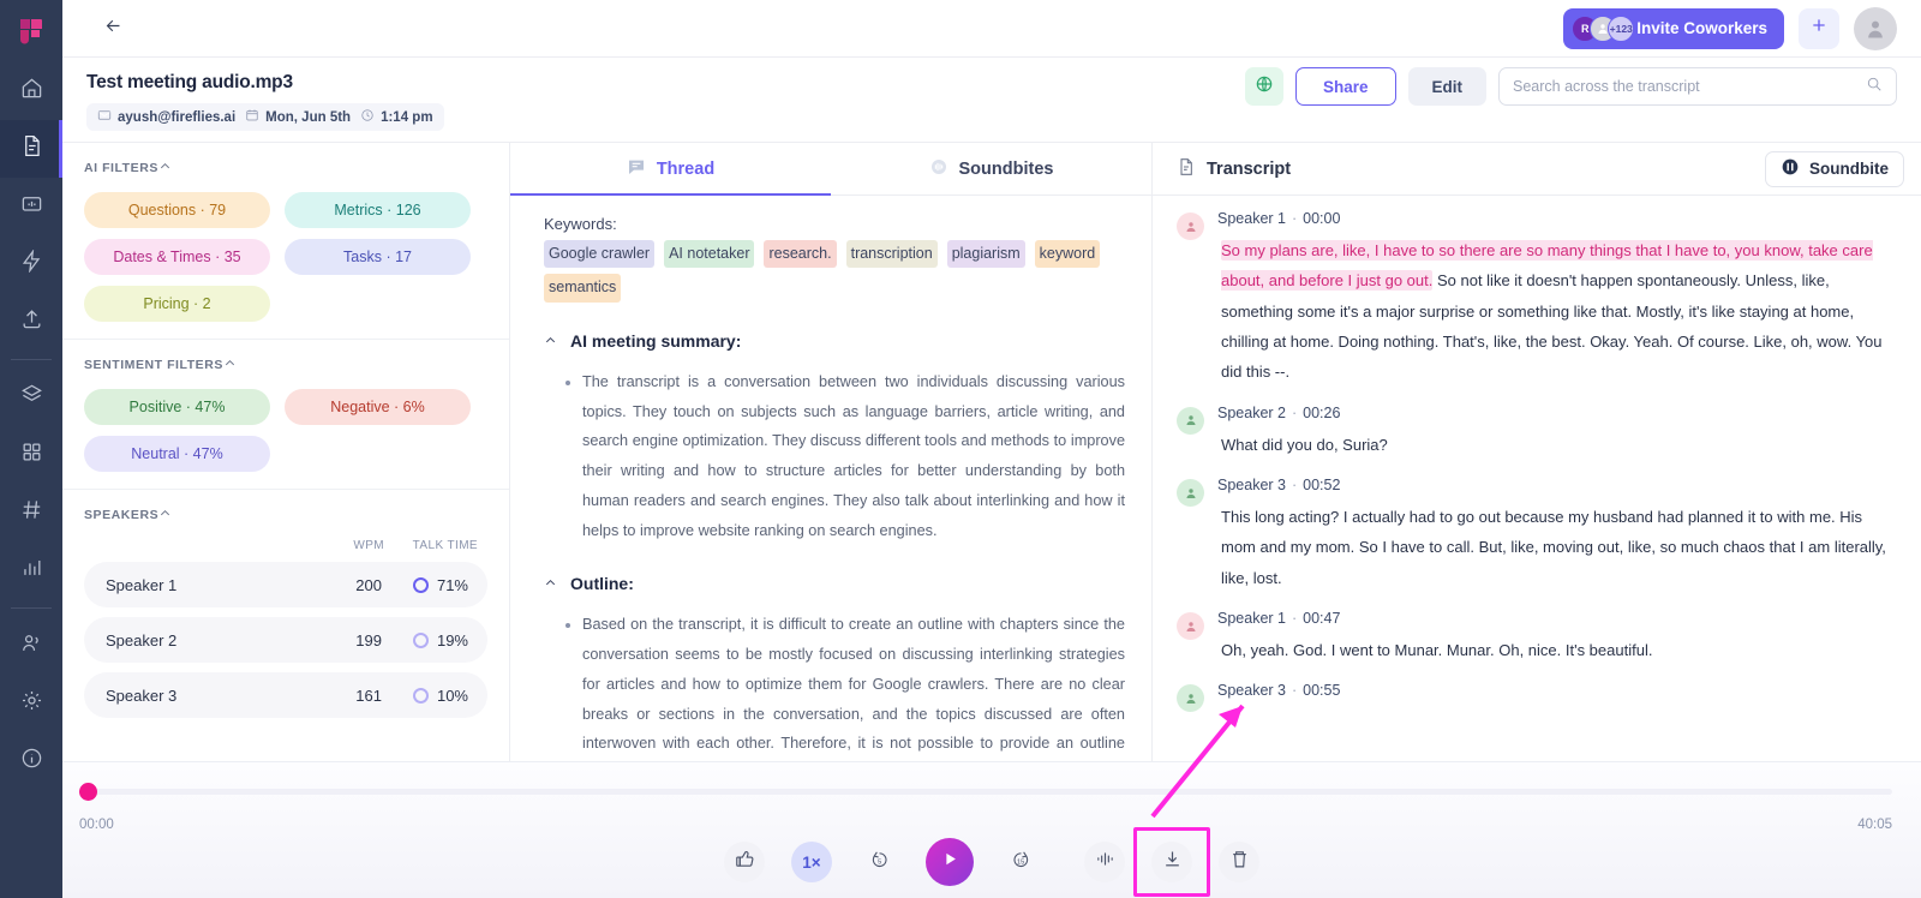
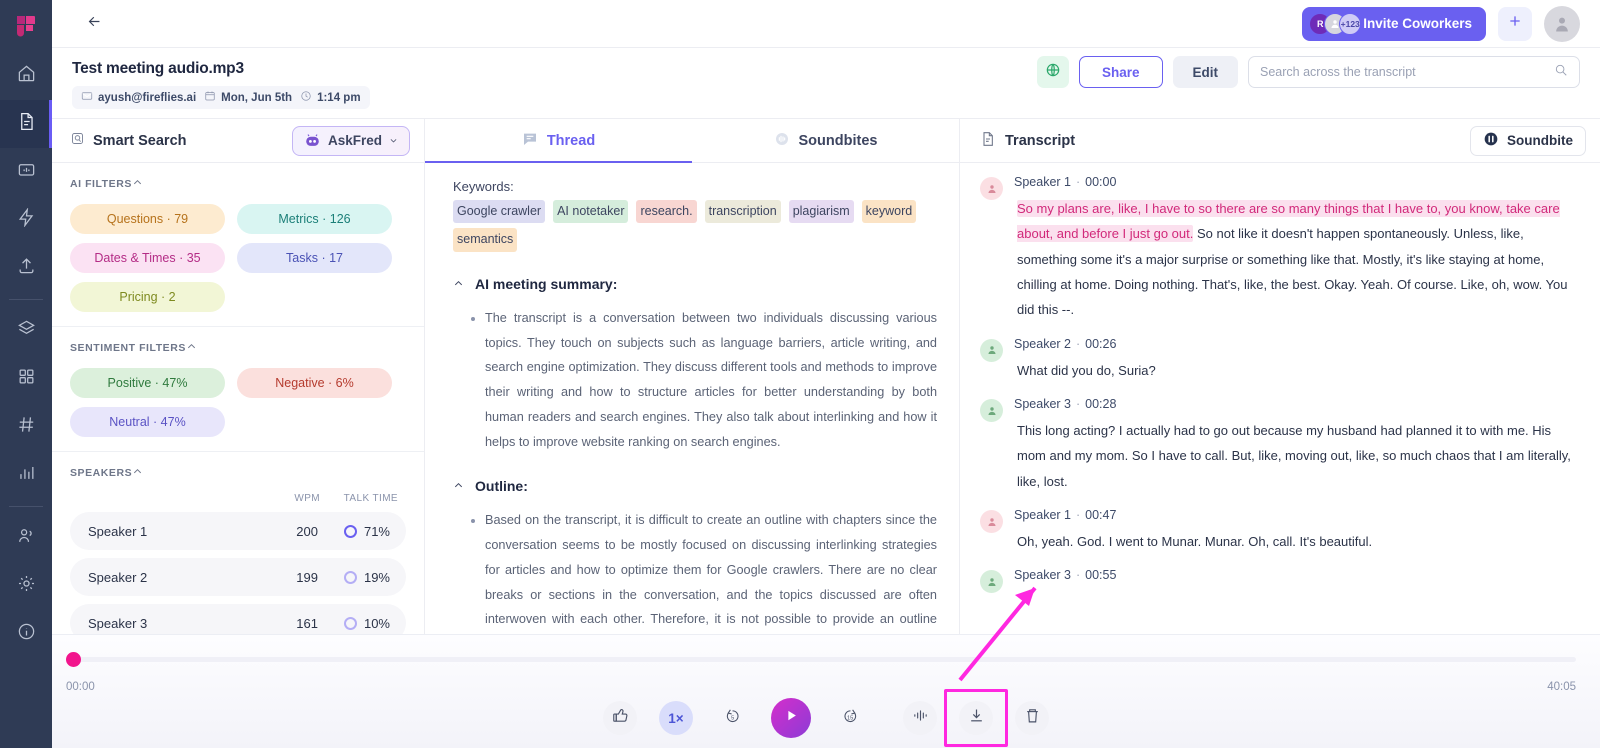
  R
  +123
  Invite Coworkers
  Share
  Edit
  Search across the transcript
  Test meeting audio.mp3
  ayush@fireflies.ai
  Mon, Jun 5th
  1:14 pm
+ Smart Search
+ AskFred
  AI FILTERS
  Questions · 79
  Metrics · 126
  Dates & Times · 35
  Tasks · 17
  Pricing · 2
  SENTIMENT FILTERS
  Positive · 47%
  Negative · 6%
  Neutral · 47%
  SPEAKERS
  WPM
  TALK TIME
  Speaker 1
  200
  71%
  Speaker 2
  199
  19%
  Speaker 3
  161
  10%
  Thread
  Soundbites
  Keywords:
  Google crawler
  AI notetaker
  research.
  transcription
  plagiarism
  keyword
  semantics
  AI meeting summary:
  The transcript is a conversation between two individuals discussing various topics. They touch on subjects such as language barriers, article writing, and search engine optimization. They discuss different tools and methods to improve their writing and how to structure articles for better understanding by both human readers and search engines. They also talk about interlinking and how it helps to improve website ranking on search engines.
  Outline:
  Based on the transcript, it is difficult to create an outline with chapters since the conversation seems to be mostly focused on discussing interlinking strategies for articles and how to optimize them for Google crawlers. There are no clear breaks or sections in the conversation, and the topics discussed are often interwoven with each other. Therefore, it is not possible to provide an outline
  Transcript
  Soundbite
  Speaker 1 · 00:00
  So my plans are, like, I have to so there are so many things that I have to, you know, take care about, and before I just go out. So not like it doesn't happen spontaneously. Unless, like, something some it's a major surprise or something like that. Mostly, it's like staying at home, chilling at home. Doing nothing. That's, like, the best. Okay. Yeah. Of course. Like, oh, wow. You did this --.
  Speaker 2 · 00:26
  What did you do, Suria?
- Speaker 3 · 00:52
+ Speaker 3 · 00:28
  This long acting? I actually had to go out because my husband had planned it to with me. His mom and my mom. So I have to call. But, like, moving out, like, so much chaos that I am literally, like, lost.
  Speaker 1 · 00:47
- Oh, yeah. God. I went to Munar. Munar. Oh, nice. It's beautiful.
+ Oh, yeah. God. I went to Munar. Munar. Oh, call. It's beautiful.
  Speaker 3 · 00:55
  00:00
  40:05
  1×
